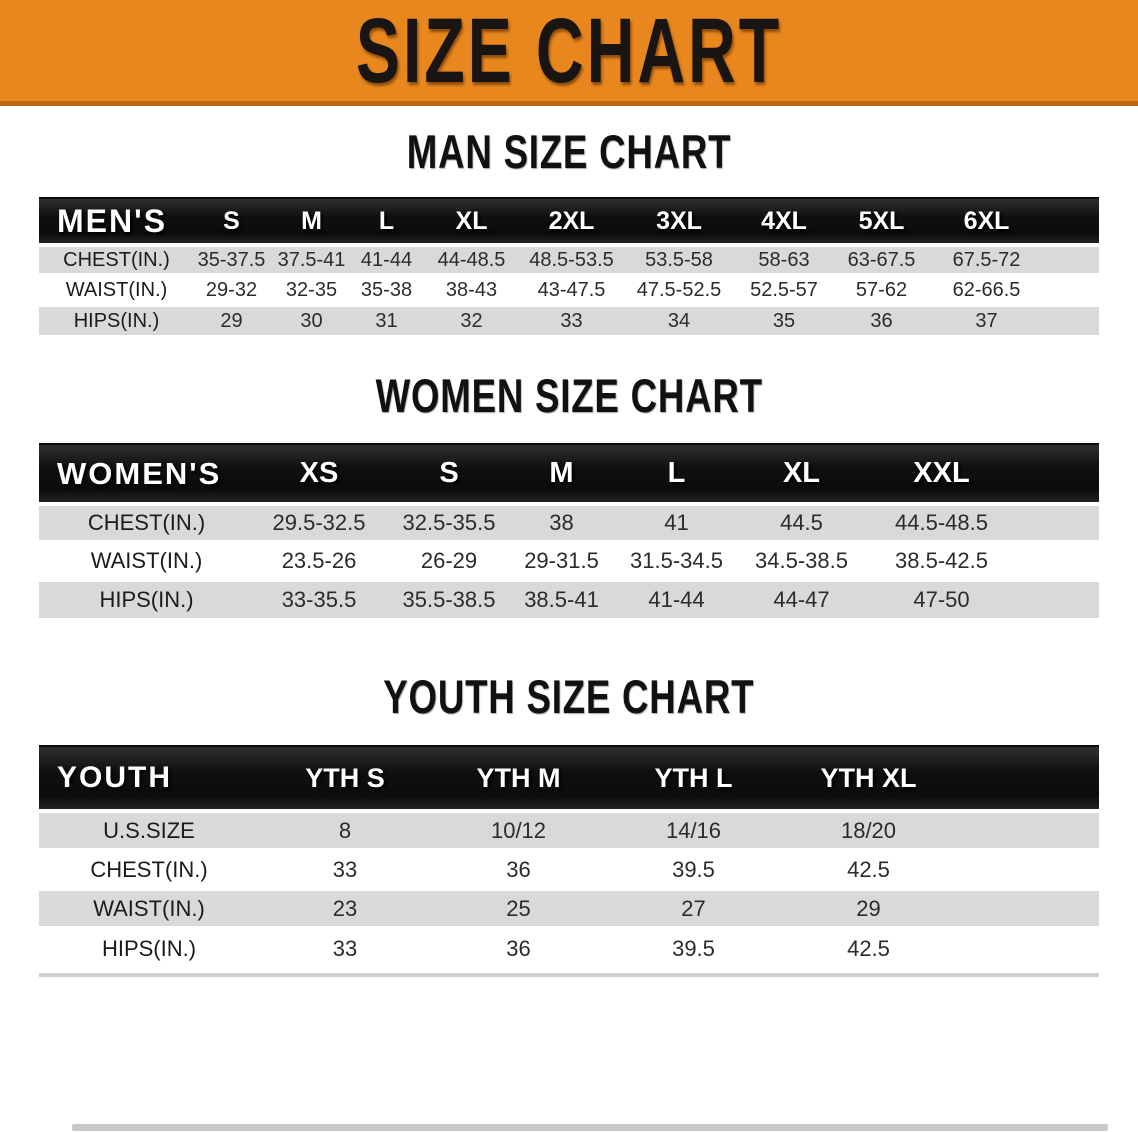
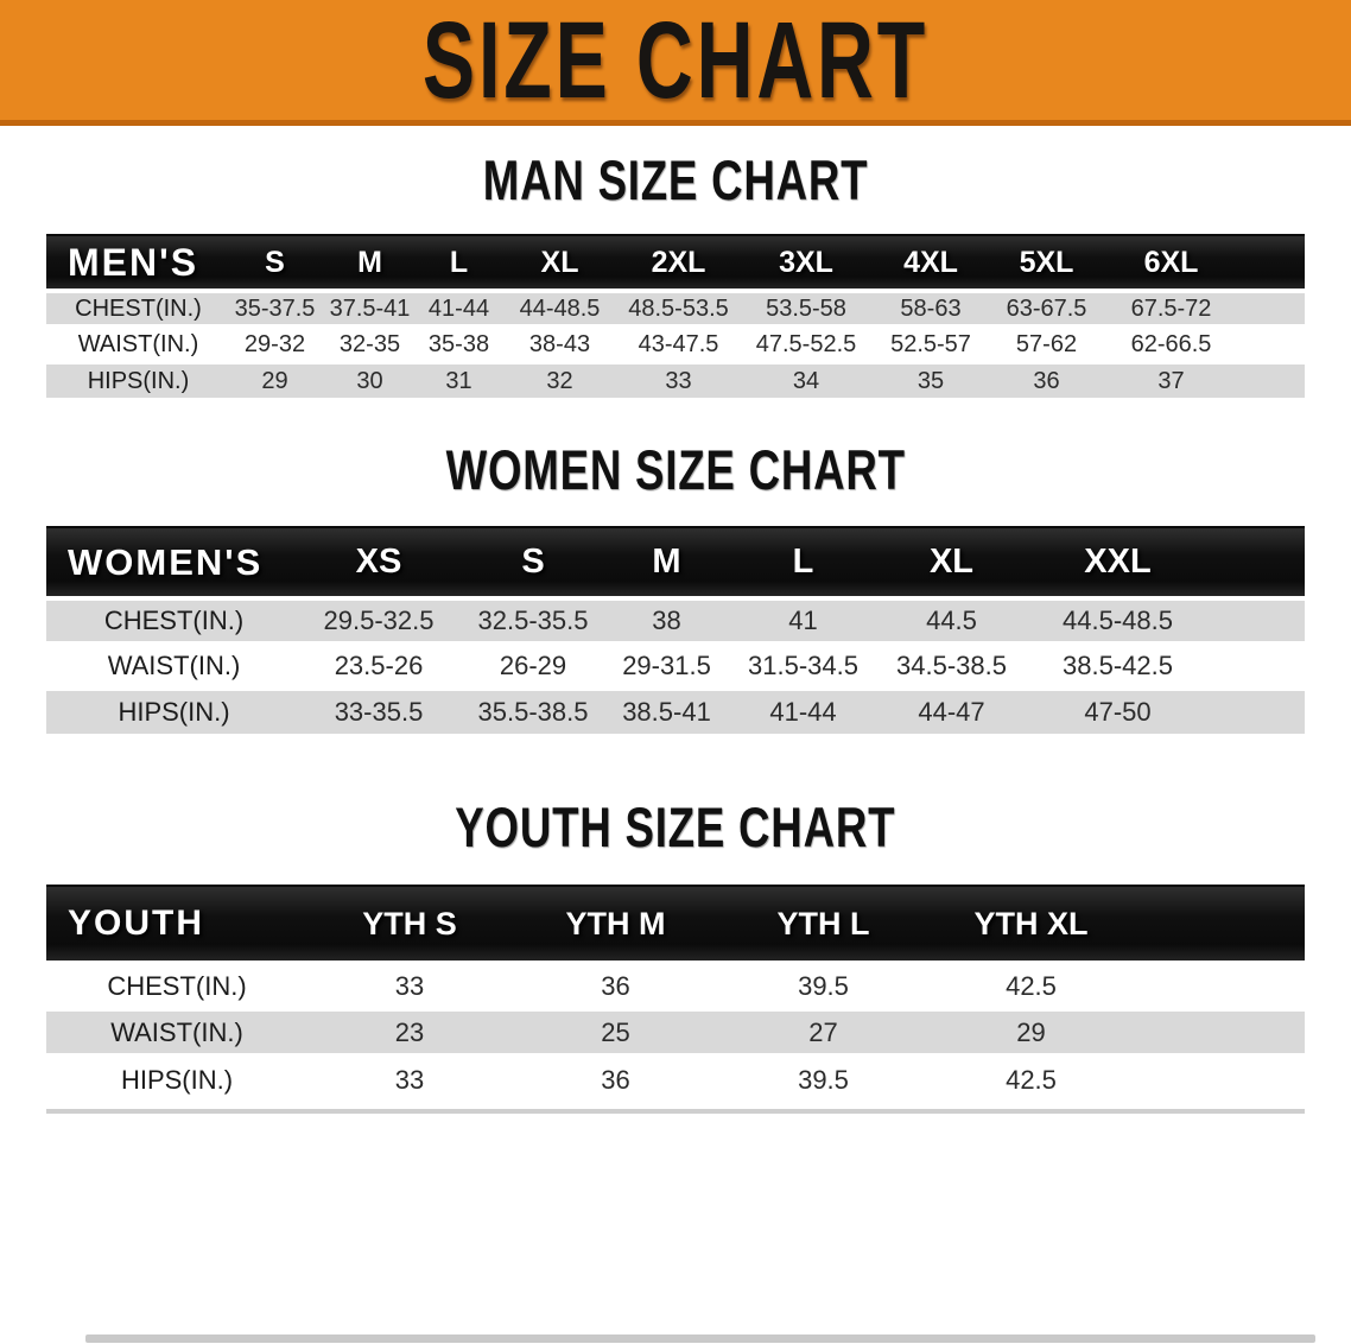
  SIZE CHART
  MAN SIZE CHART
  MEN'S	S	M	L	XL	2XL	3XL	4XL	5XL	6XL
  CHEST(IN.)	35-37.5	37.5-41	41-44	44-48.5	48.5-53.5	53.5-58	58-63	63-67.5	67.5-72
  WAIST(IN.)	29-32	32-35	35-38	38-43	43-47.5	47.5-52.5	52.5-57	57-62	62-66.5
  HIPS(IN.)	29	30	31	32	33	34	35	36	37
  WOMEN SIZE CHART
  WOMEN'S	XS	S	M	L	XL	XXL
  CHEST(IN.)	29.5-32.5	32.5-35.5	38	41	44.5	44.5-48.5
  WAIST(IN.)	23.5-26	26-29	29-31.5	31.5-34.5	34.5-38.5	38.5-42.5
  HIPS(IN.)	33-35.5	35.5-38.5	38.5-41	41-44	44-47	47-50
  YOUTH SIZE CHART
  YOUTH	YTH S	YTH M	YTH L	YTH XL
- U.S.SIZE	8	10/12	14/16	18/20
  CHEST(IN.)	33	36	39.5	42.5
  WAIST(IN.)	23	25	27	29
  HIPS(IN.)	33	36	39.5	42.5
